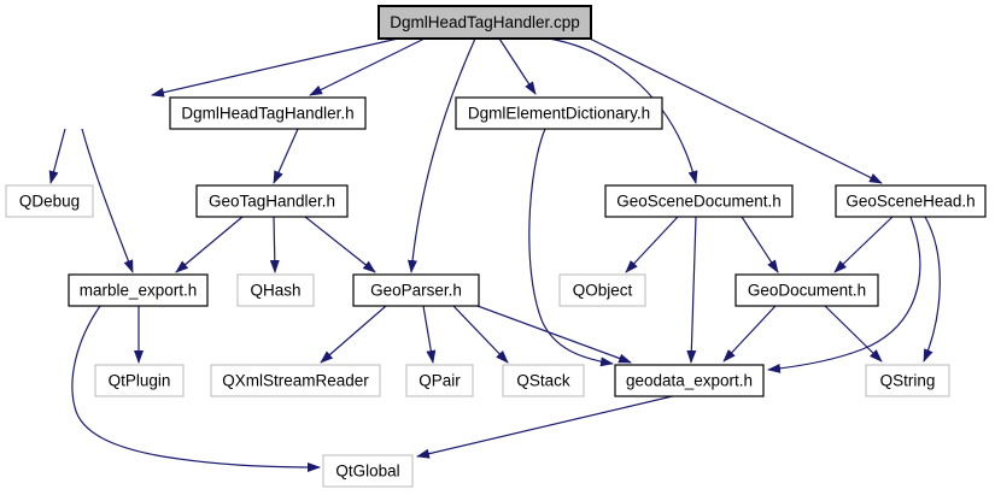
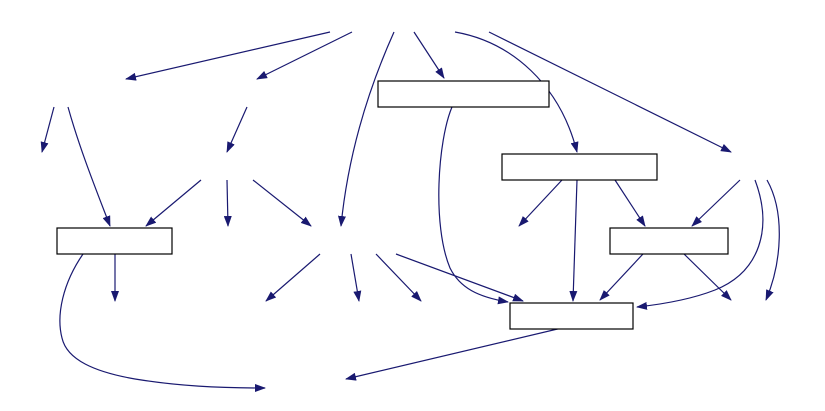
- DgmlHeadTagHandler.cpp
- DgmlHeadTagHandler.h
- DgmlElementDictionary.h
- QDebug
- GeoTagHandler.h
- GeoSceneDocument.h
- GeoSceneHead.h
- marble_export.h
- QHash
- GeoParser.h
- QObject
- GeoDocument.h
- QtPlugin
- QXmlStreamReader
- QPair
- QStack
- geodata_export.h
- QString
- QtGlobal
